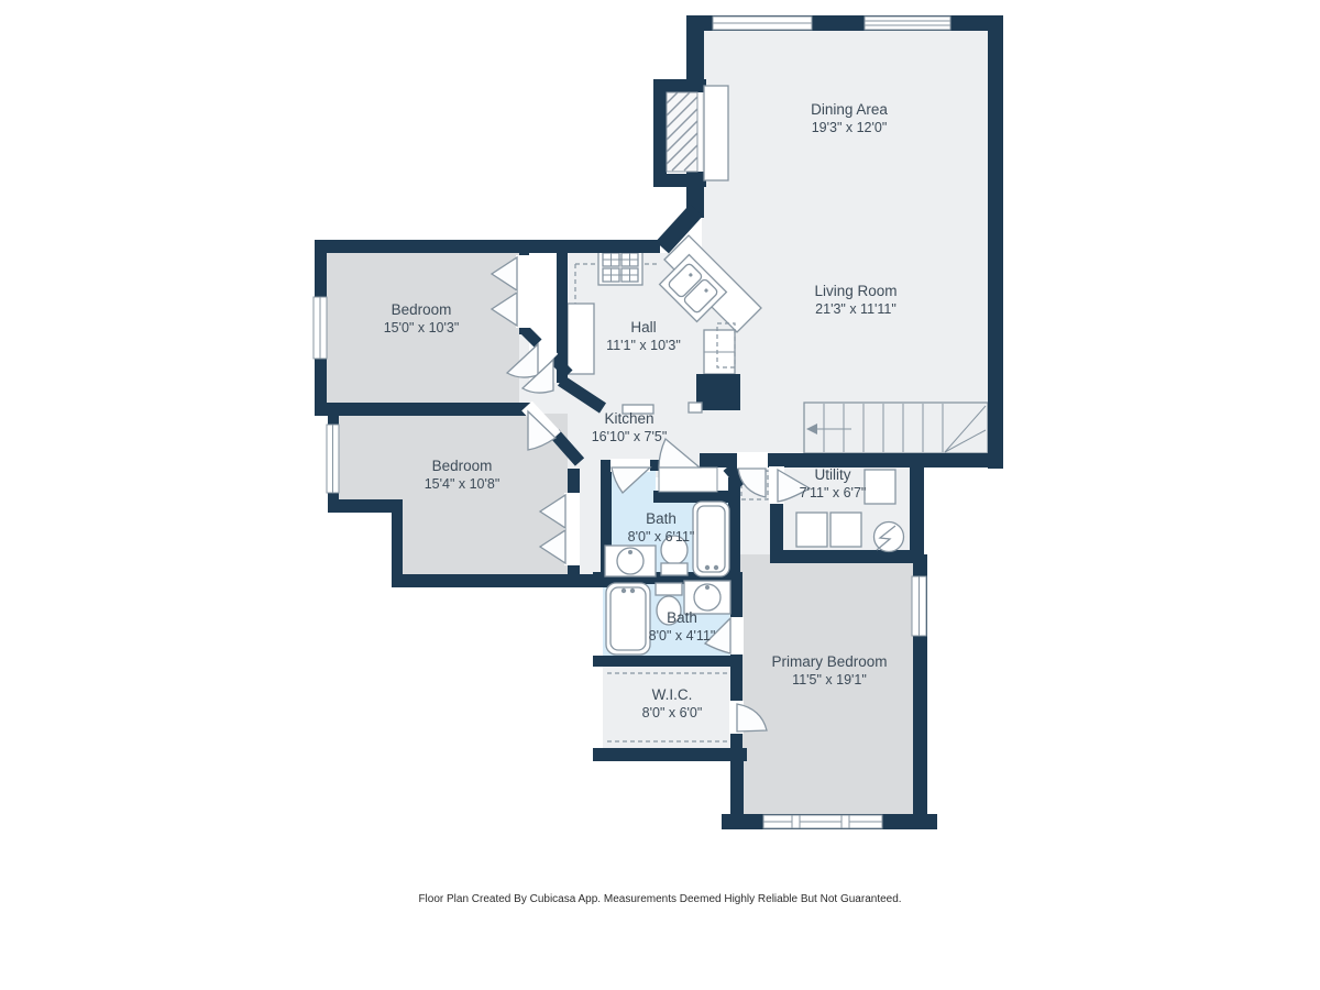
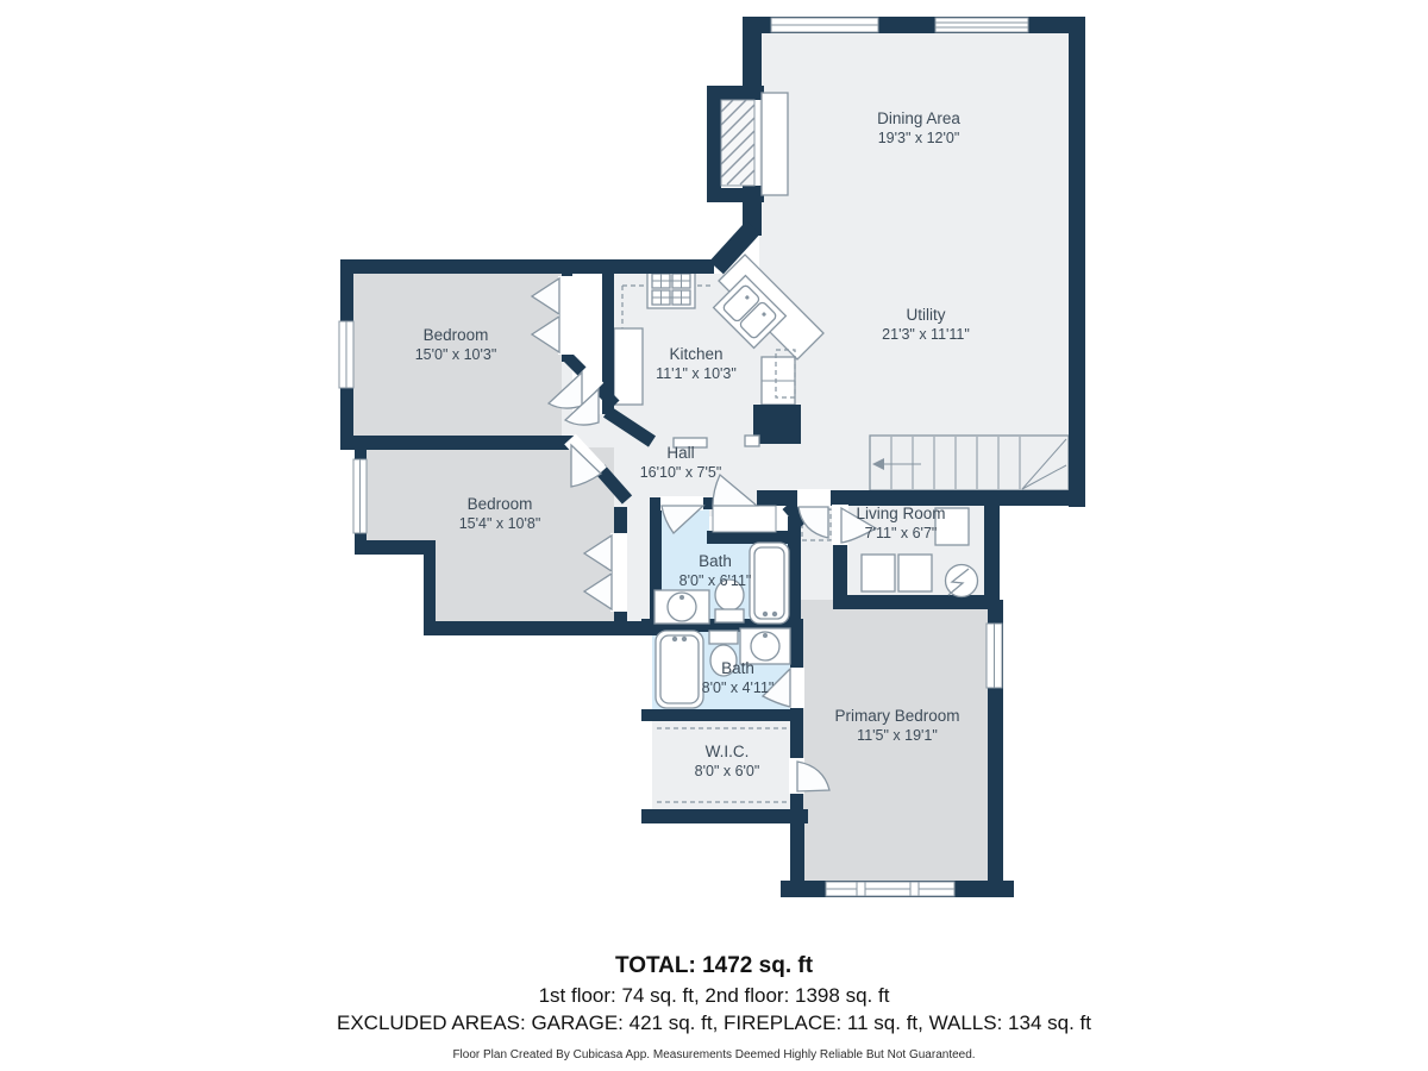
  Dining Area
  19'3" x 12'0"
- Living Room
+ Utility
  21'3" x 11'11"
- Hall
+ Kitchen
  11'1" x 10'3"
- Kitchen
+ Hall
  16'10" x 7'5"
  Bedroom
  15'0" x 10'3"
  Bedroom
  15'4" x 10'8"
  Bath
  8'0" x 6'11"
  Bath
  8'0" x 4'11"
- Utility
+ Living Room
  7'11" x 6'7"
  Primary Bedroom
  11'5" x 19'1"
  W.I.C.
  8'0" x 6'0"
+ TOTAL: 1472 sq. ft
+ 1st floor: 74 sq. ft, 2nd floor: 1398 sq. ft
+ EXCLUDED AREAS: GARAGE: 421 sq. ft, FIREPLACE: 11 sq. ft, WALLS: 134 sq. ft
  Floor Plan Created By Cubicasa App. Measurements Deemed Highly Reliable But Not Guaranteed.
